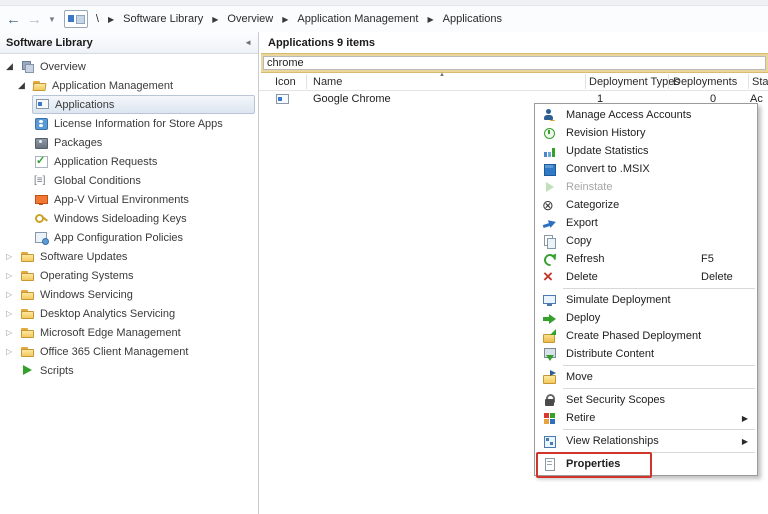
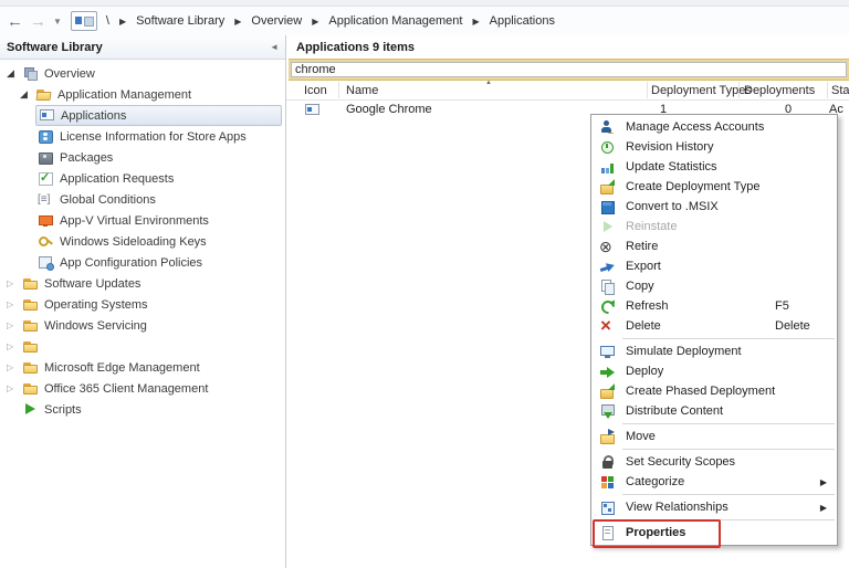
  ←
  →
  ▼
  \
  ▶
  Software Library
  ▶
  Overview
  ▶
  Application Management
  ▶
  Applications
  Software Library
  ◄
  ◢
  Overview
  ◢
  Application Management
  Applications
  License Information for Store Apps
  Packages
  Application Requests
  Global Conditions
  App-V Virtual Environments
  Windows Sideloading Keys
  App Configuration Policies
  ▷
  Software Updates
  ▷
  Operating Systems
  ▷
  Windows Servicing
  ▷
- Desktop Analytics Servicing
  ▷
  Microsoft Edge Management
  ▷
  Office 365 Client Management
  Scripts
  Applications 9 items
  chrome
  Icon
  Name
  Deployment Types
  Deployments
  Sta
  Google Chrome
  1
  0
  Ac
  Manage Access Accounts
  Revision History
  Update Statistics
+ Create Deployment Type
  Convert to .MSIX
  Reinstate
- Categorize
+ Retire
  Export
  Copy
  Refresh
  F5
  Delete
  Delete
  Simulate Deployment
  Deploy
  Create Phased Deployment
  Distribute Content
  Move
  Set Security Scopes
- Retire
+ Categorize
  ▶
  View Relationships
  ▶
  Properties
